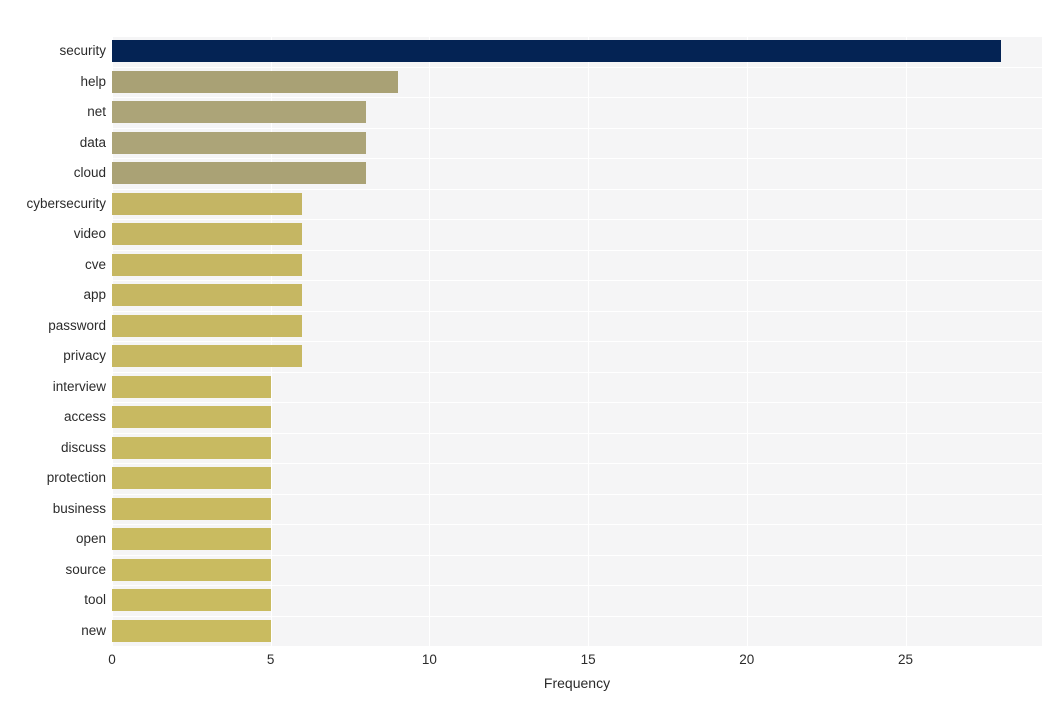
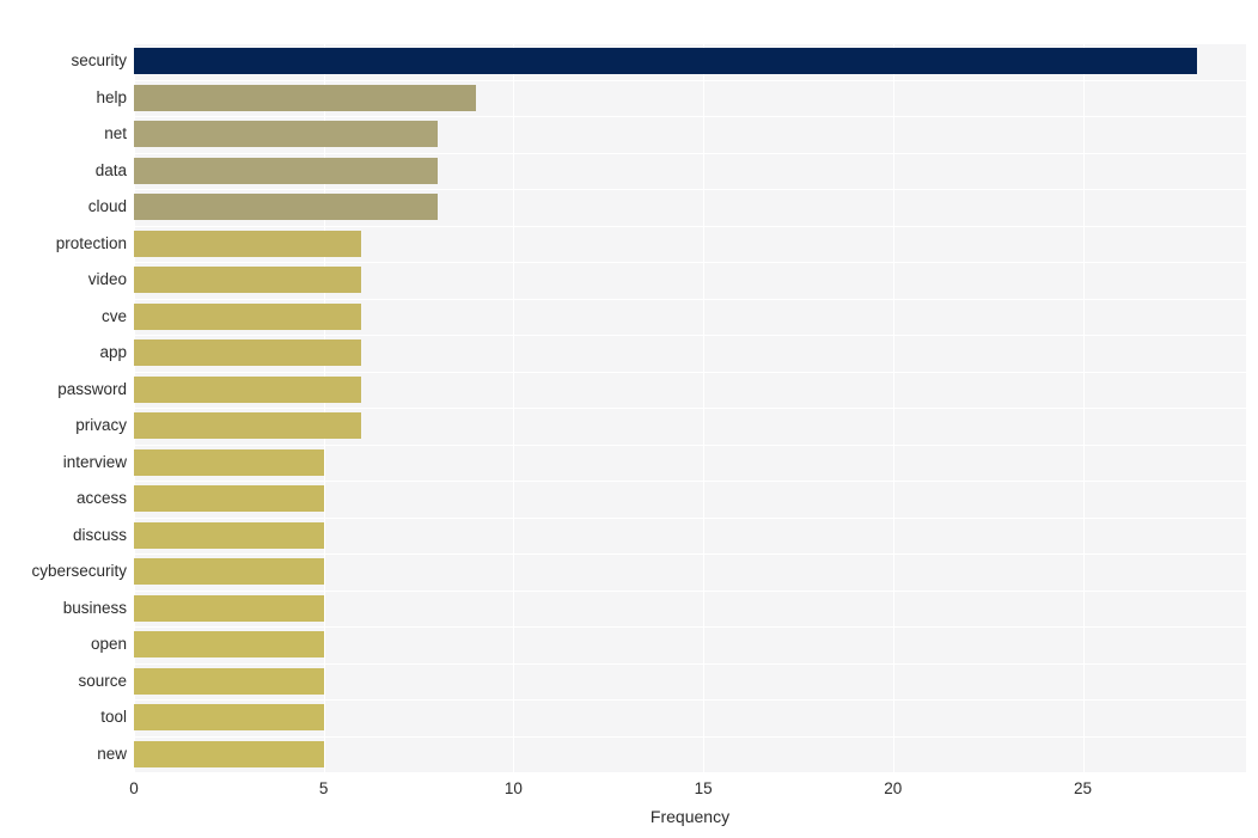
  security
  help
  net
  data
  cloud
- cybersecurity
+ protection
  video
  cve
  app
  password
  privacy
  interview
  access
  discuss
- protection
+ cybersecurity
  business
  open
  source
  tool
  new
  0
  5
  10
  15
  20
  25
  Frequency
